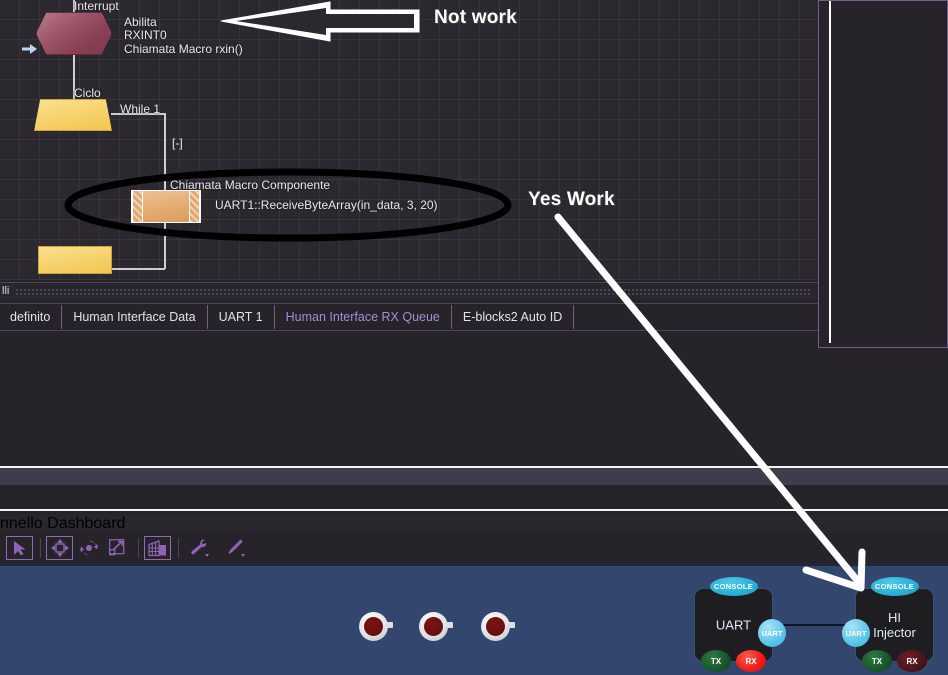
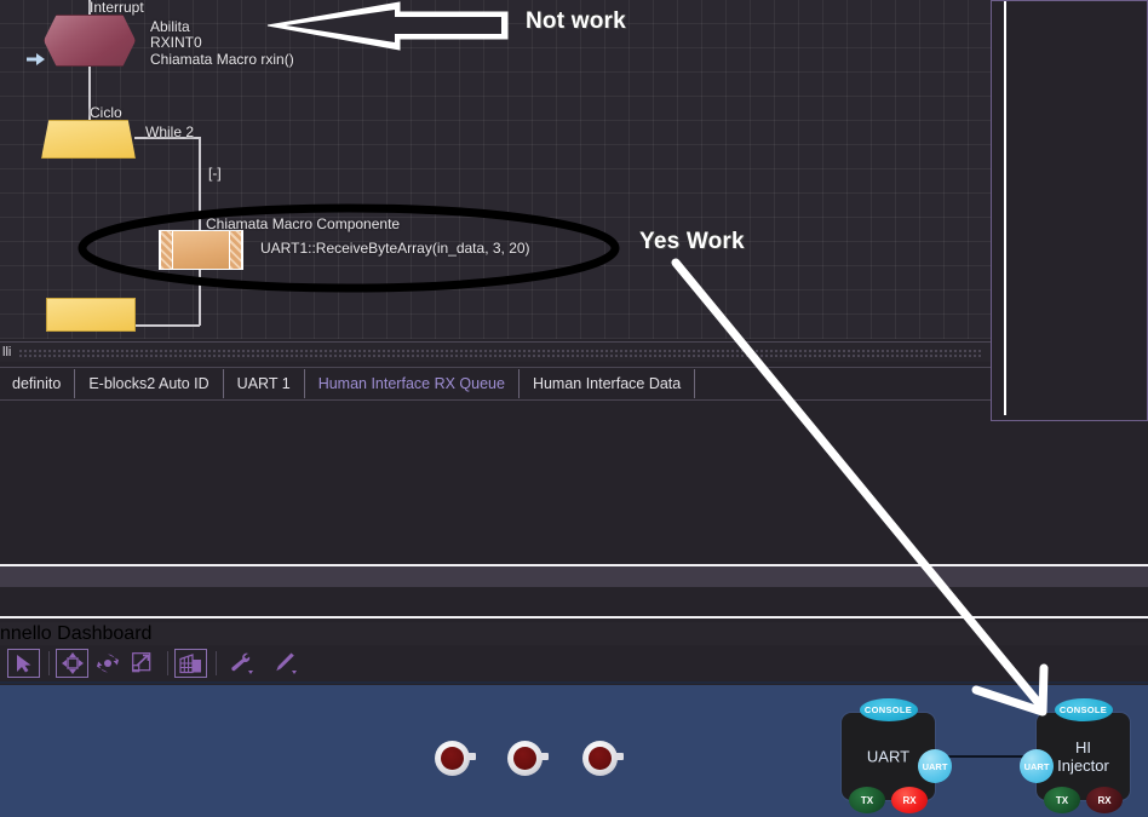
  Interrupt
  Abilita
  RXINT0
  Chiamata Macro rxin()
  Ciclo
- While 1
+ While 2
  [-]
  Chiamata Macro Componente
  UART1::ReceiveByteArray(in_data, 3, 20)
  lli
  definito
- Human Interface Data
+ E-blocks2 Auto ID
  UART 1
  Human Interface RX Queue
- E-blocks2 Auto ID
+ Human Interface Data
  nnello Dashboard
  CONSOLE
  UART
  UART
  TX
  RX
  CONSOLE
  HI
  Injector
  UART
  TX
  RX
  Not work
  Yes Work
